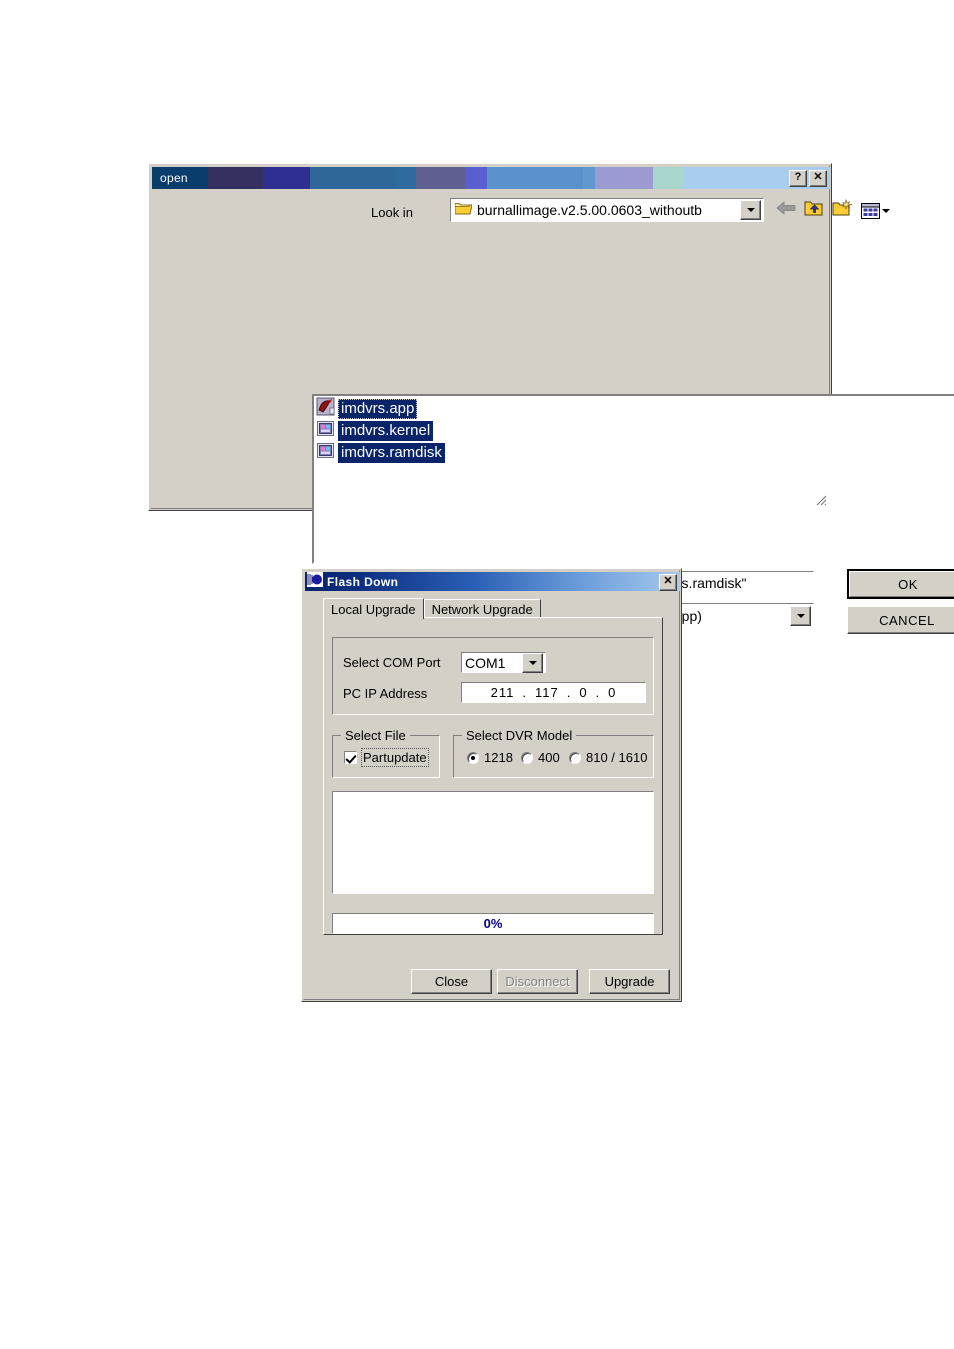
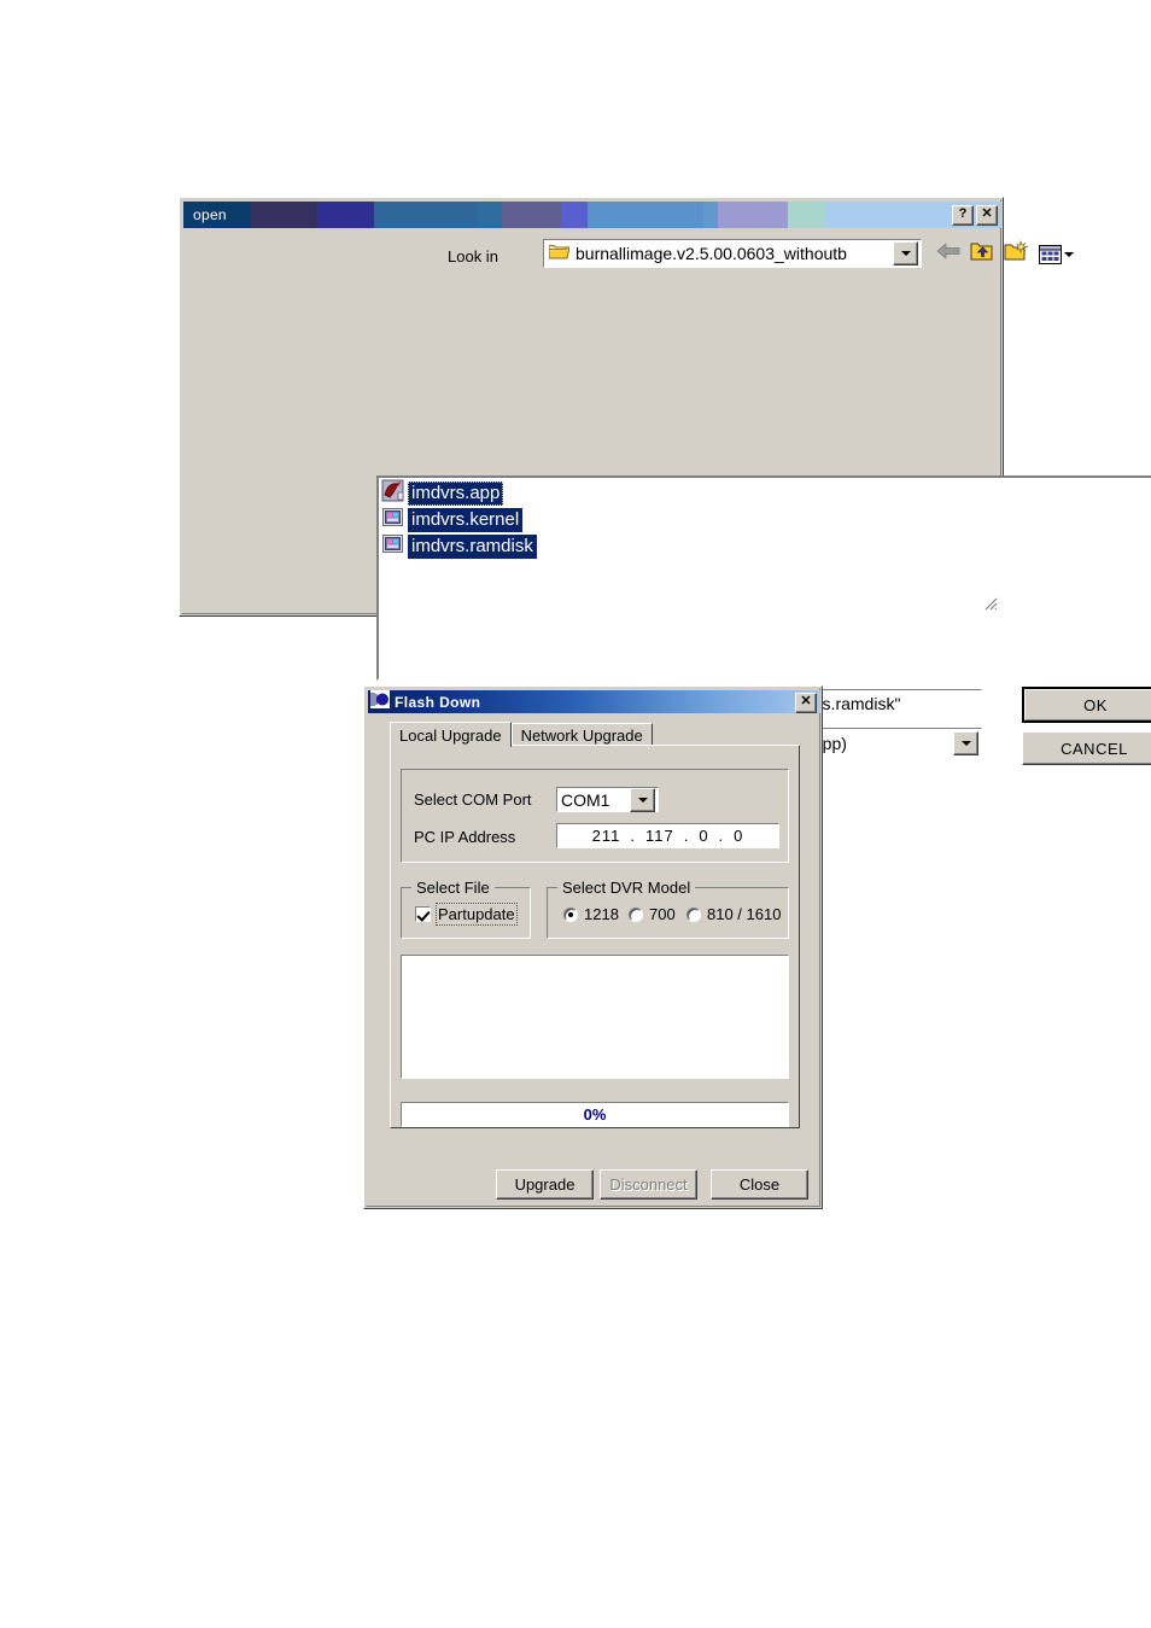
  open
  ?
  ✕
  Look in
  burnallimage.v2.5.00.0603_withoutb
  imdvrs.app
  imdvrs.kernel
  imdvrs.ramdisk
  OK
  CANCEL
  Flash Down
  ✕
  Local Upgrade
  Network Upgrade
  Select COM Port
  COM1
  PC IP Address
  211
  .
  117
  .
  0
  .
  0
  Select File
  Partupdate
  Select DVR Model
  1218
- 400
+ 700
  810 / 1610
  0%
- Close
+ Upgrade
  Disconnect
- Upgrade
+ Close
